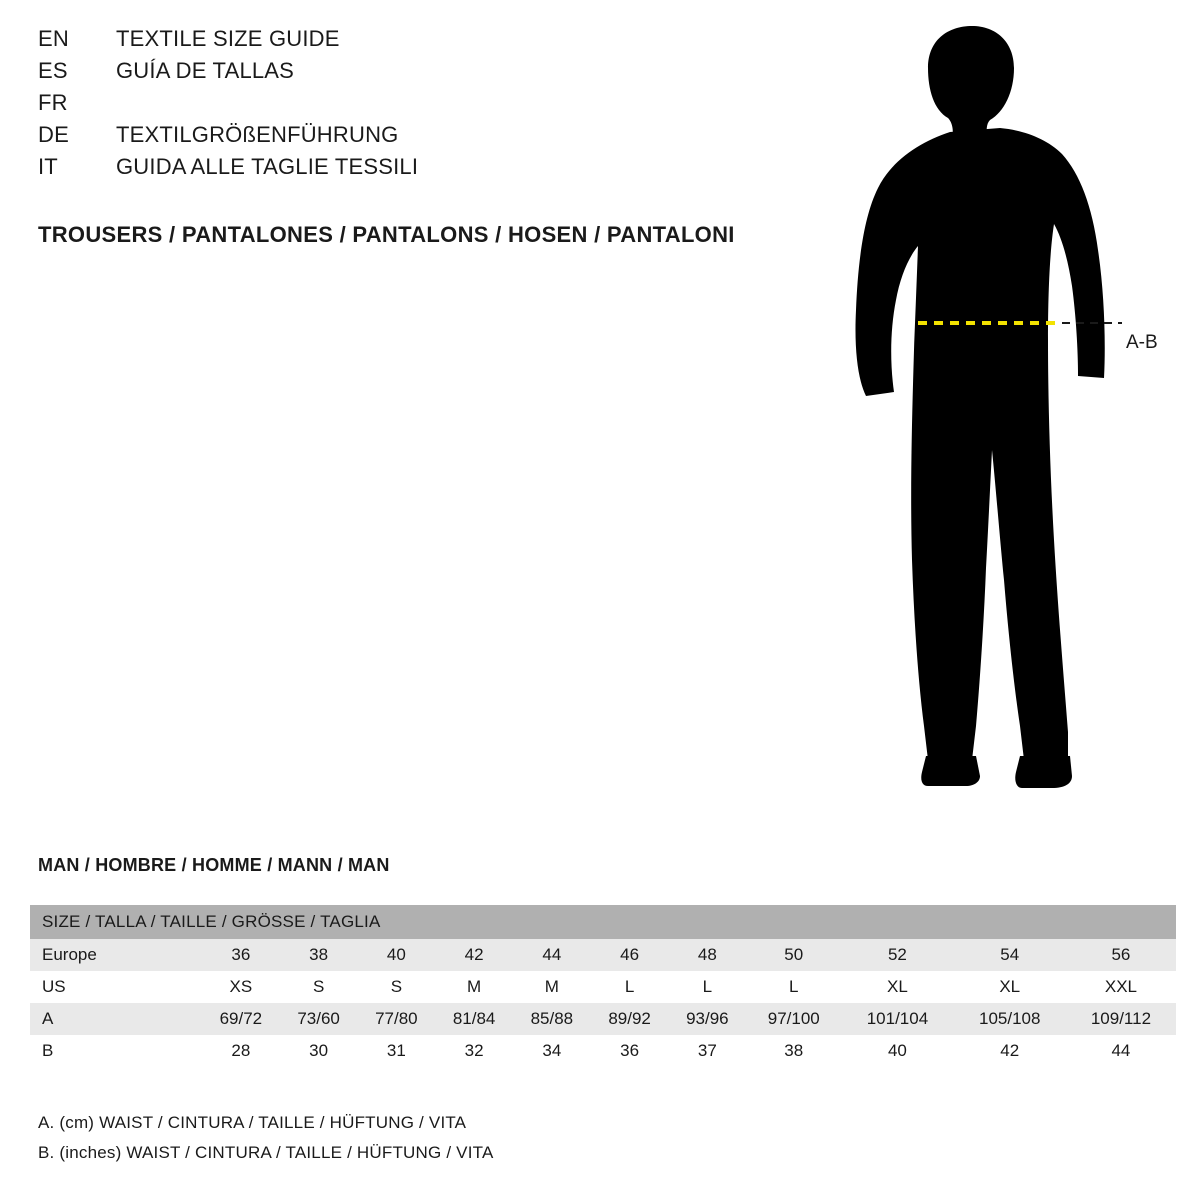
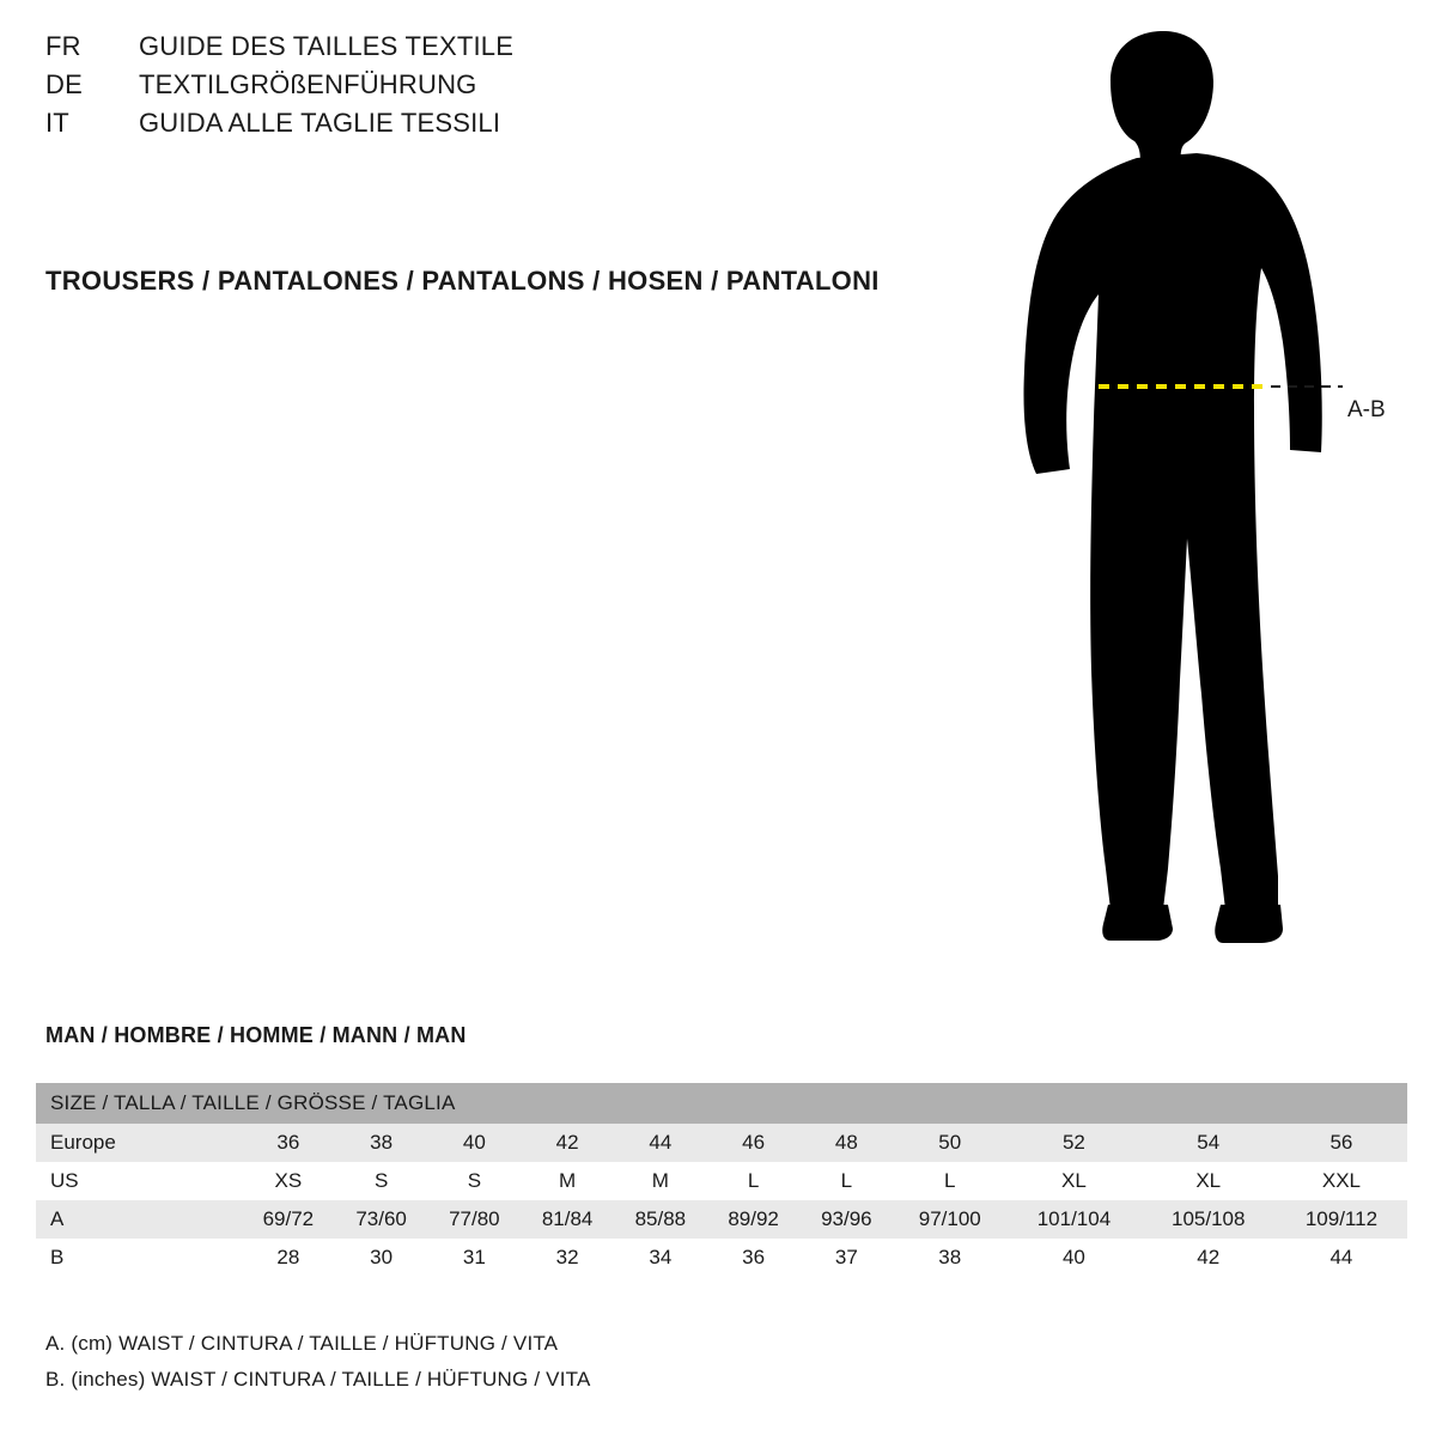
- EN
- TEXTILE SIZE GUIDE
- ES
- GUÍA DE TALLAS
  FR
+ GUIDE DES TAILLES TEXTILE
  DE
  TEXTILGRÖßENFÜHRUNG
  IT
  GUIDA ALLE TAGLIE TESSILI
  TROUSERS / PANTALONES / PANTALONS / HOSEN / PANTALONI
  A-B
  MAN / HOMBRE / HOMME / MANN / MAN
  SIZE / TALLA / TAILLE / GRÖSSE / TAGLIA
  Europe	36	38	40	42	44	46	48	50	52	54	56
  US	XS	S	S	M	M	L	L	L	XL	XL	XXL
  A	69/72	73/60	77/80	81/84	85/88	89/92	93/96	97/100	101/104	105/108	109/112
  B	28	30	31	32	34	36	37	38	40	42	44
  A. (cm) WAIST / CINTURA / TAILLE / HÜFTUNG / VITA
  B. (inches) WAIST / CINTURA / TAILLE / HÜFTUNG / VITA
